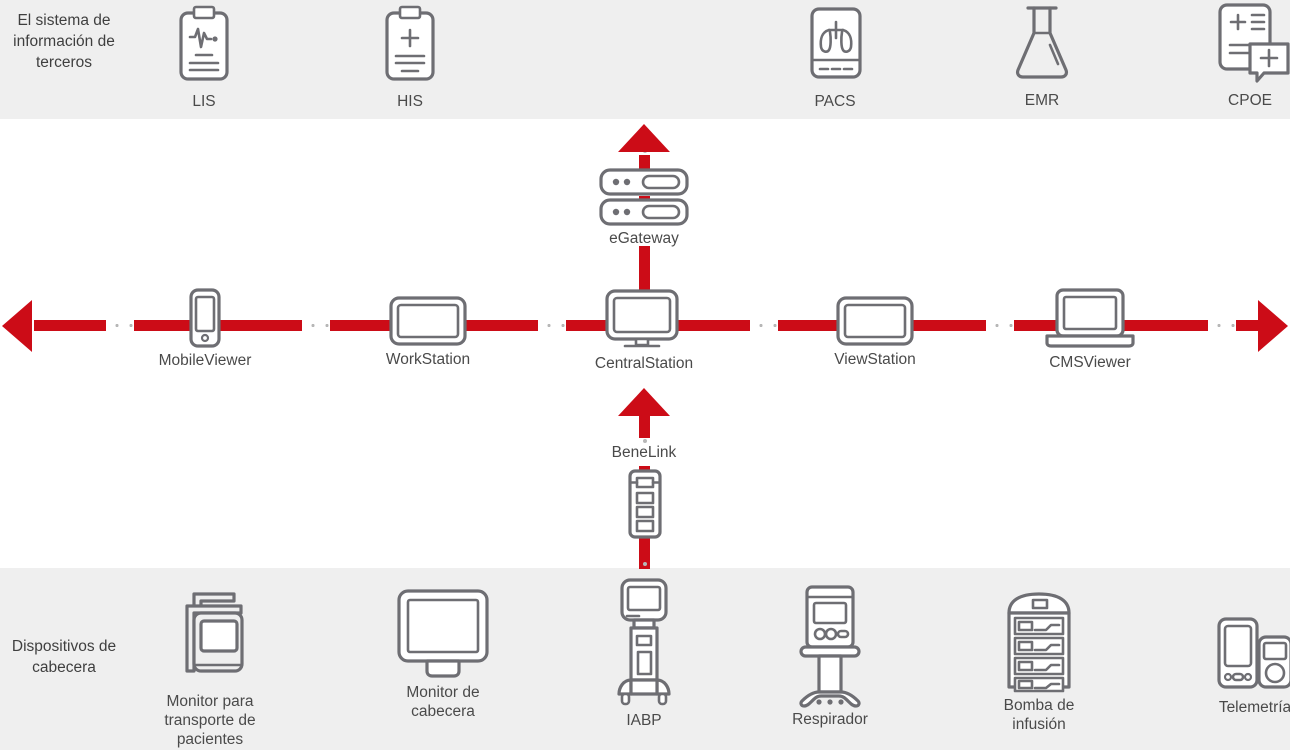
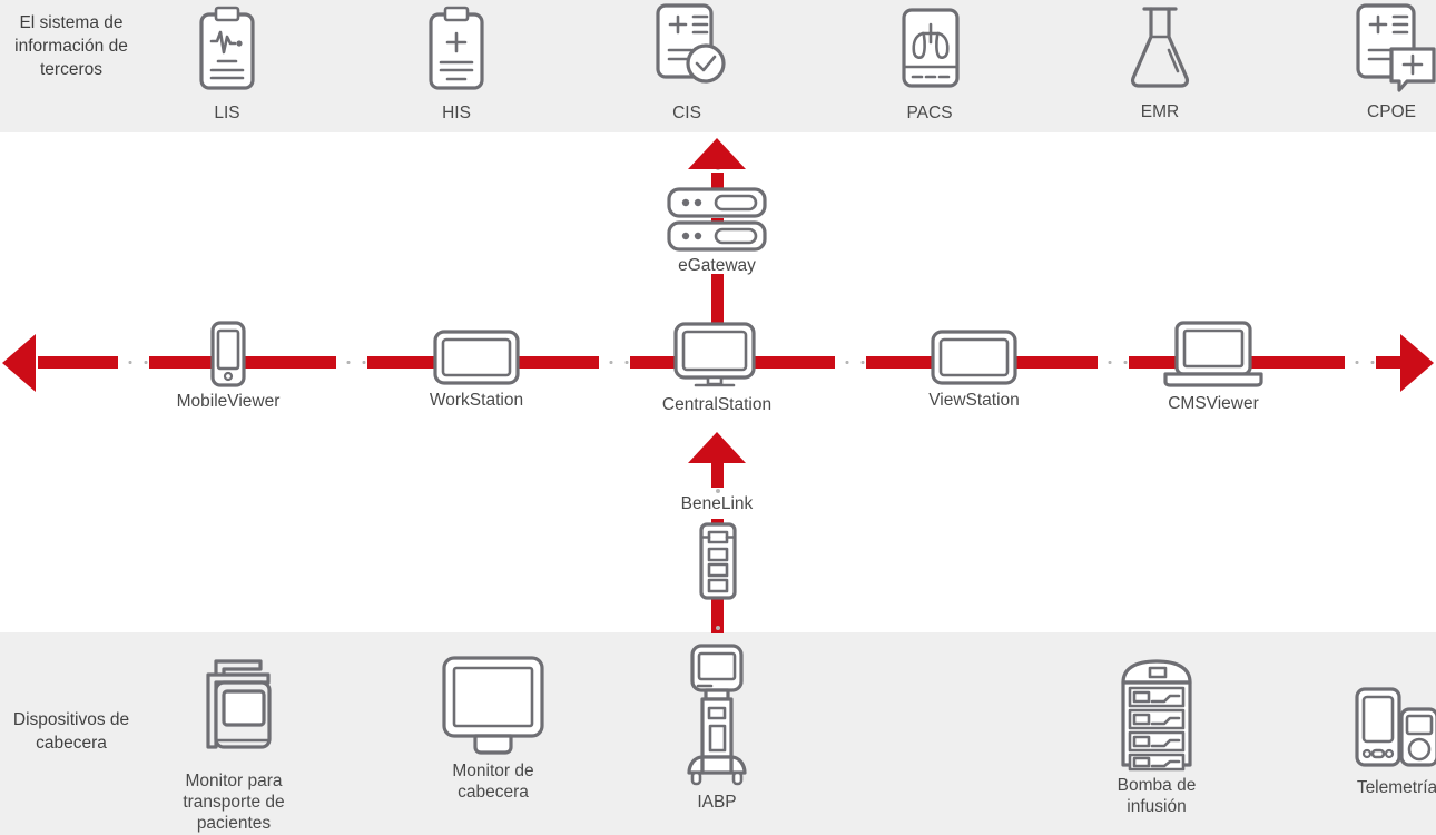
  El sistema de
  información de
  terceros
  LIS
  HIS
+ CIS
  PACS
  EMR
  CPOE
  eGateway
  MobileViewer
  WorkStation
  CentralStation
  ViewStation
  CMSViewer
  BeneLink
  Dispositivos de
  cabecera
  Monitor para
  transporte de pacientes
  Monitor de
  cabecera
  IABP
- Respirador
  Bomba de
  infusión
  Telemetría
